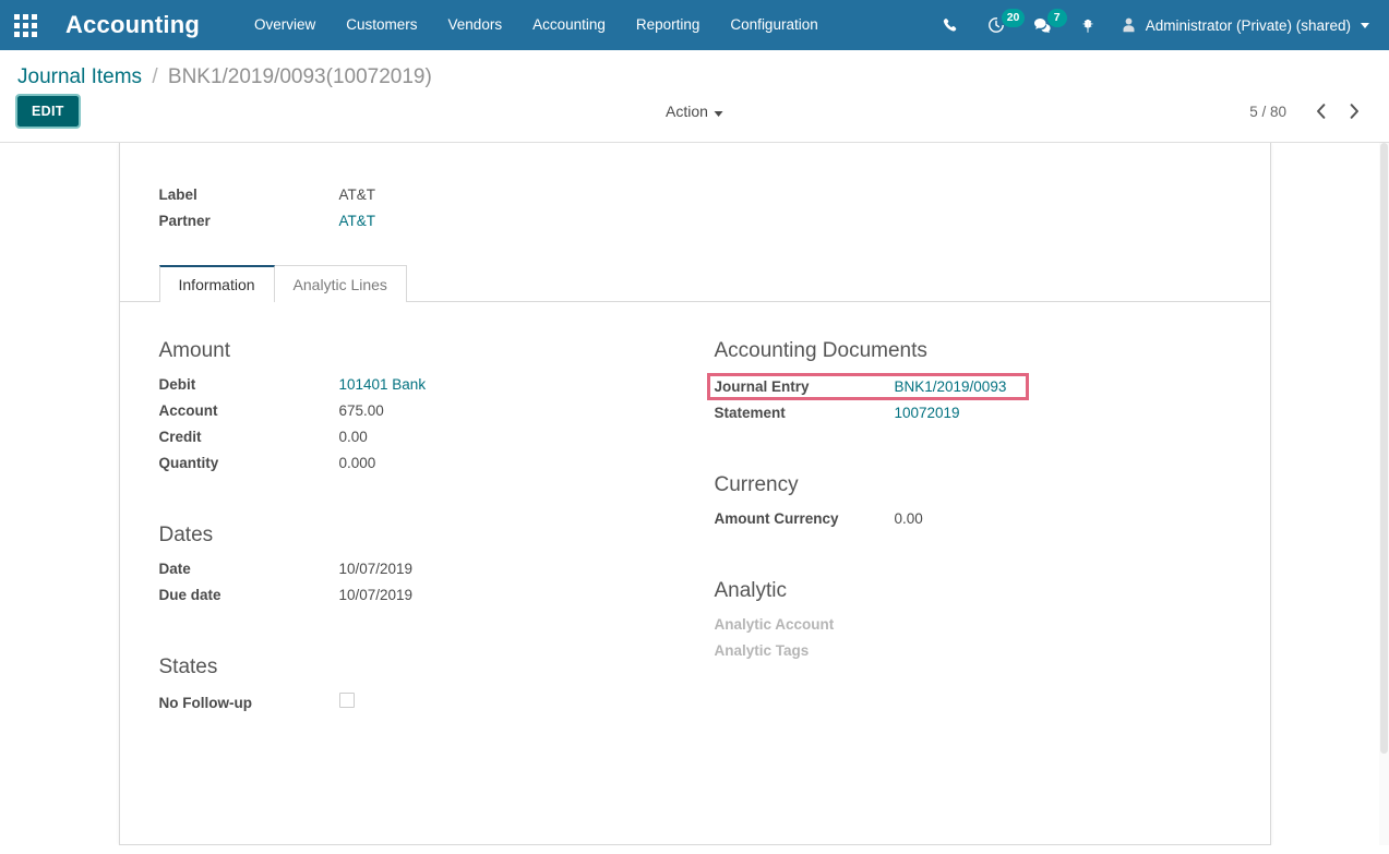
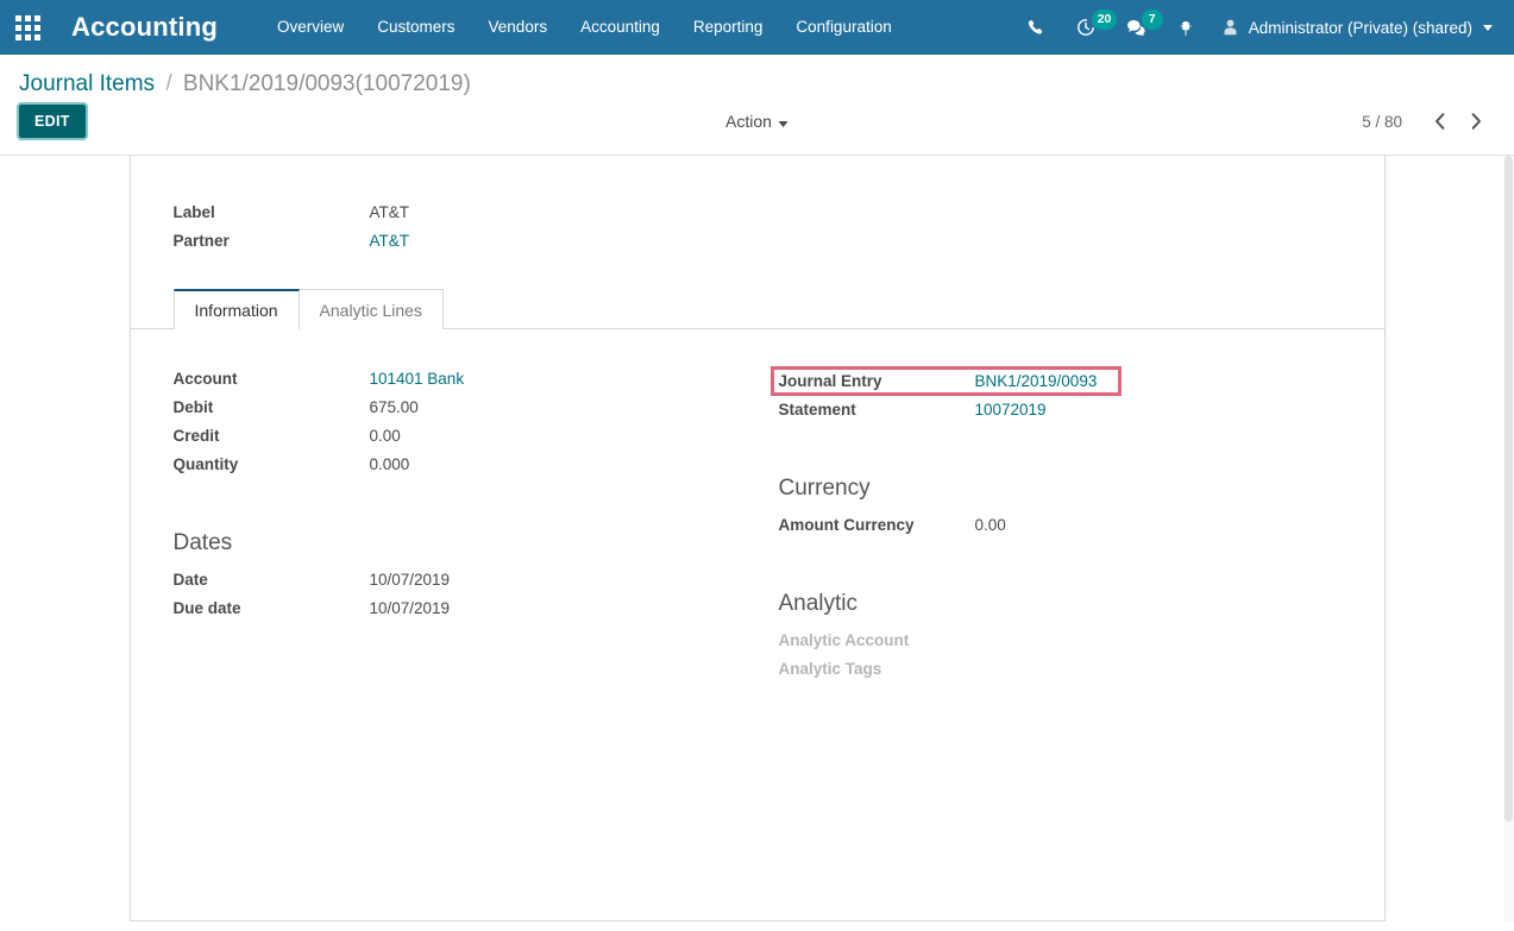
  Accounting
  Overview
  Customers
  Vendors
  Accounting
  Reporting
  Configuration
  20
  7
  Administrator (Private) (shared)
  Journal Items / BNK1/2019/0093(10072019)
  EDIT
  Action
  5 / 80
  Label
  AT&T
  Partner
  AT&T
  Information
  Analytic Lines
- Amount
- Debit
+ Account
  101401 Bank
- Account
+ Debit
  675.00
  Credit
  0.00
  Quantity
  0.000
  Dates
  Date
  10/07/2019
  Due date
  10/07/2019
- States
- No Follow-up
- Accounting Documents
  Journal Entry
  BNK1/2019/0093
  Statement
  10072019
  Currency
  Amount Currency
  0.00
  Analytic
  Analytic Account
  Analytic Tags
